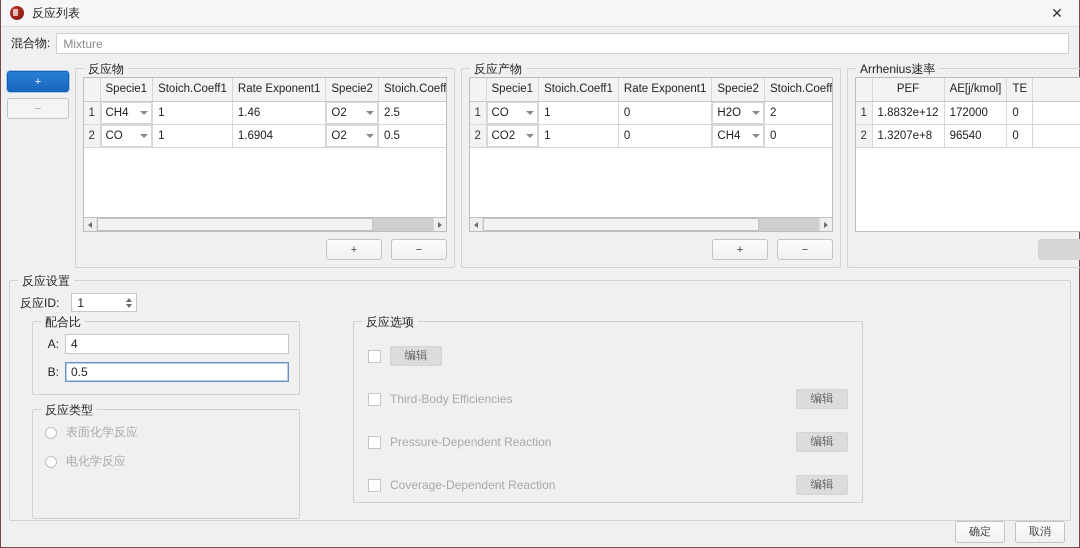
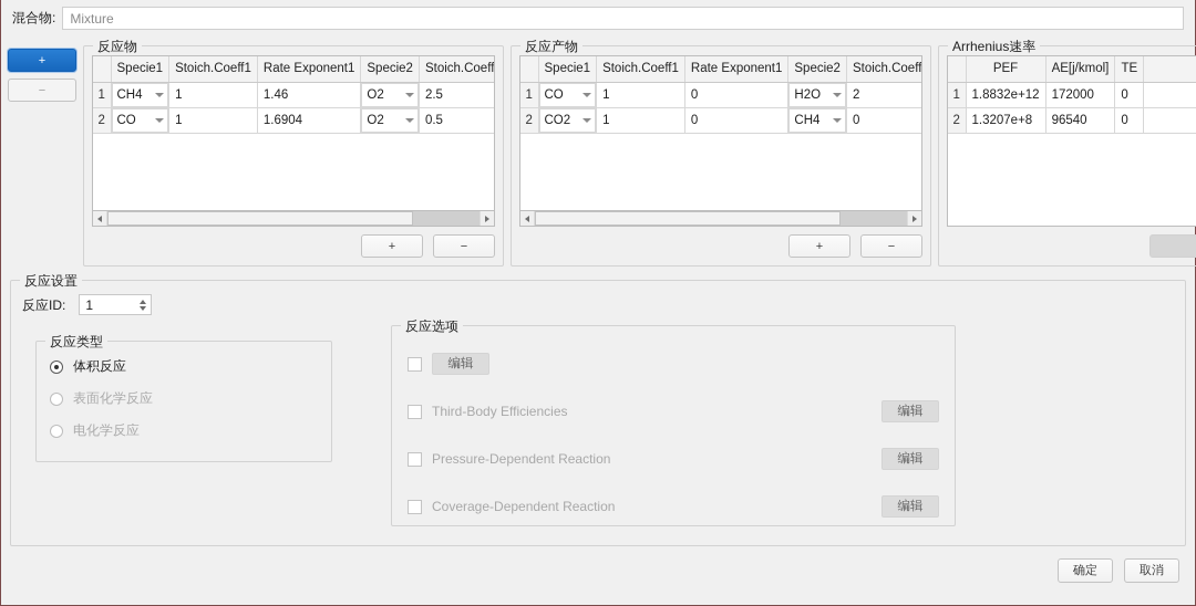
- 反应列表
- ✕
  混合物:
  Mixture
  +
  −
  反应物
  	Specie1	Stoich.Coeff1	Rate Exponent1	Specie2	Stoich.Coeff
  1	CH4	1	1.46	O2	2.5
  2	CO	1	1.6904	O2	0.5
  +
  −
  反应产物
  	Specie1	Stoich.Coeff1	Rate Exponent1	Specie2	Stoich.Coeff
  1	CO	1	0	H2O	2
  2	CO2	1	0	CH4	0
  +
  −
  Arrhenius速率
  	PEF	AE[j/kmol]	TE
  1	1.8832e+12	172000	0
  2	1.3207e+8	96540	0
  反应设置
  反应ID:
  1
- 配合比
- A:
- 4
- B:
- 0.5
  反应类型
+ 体积反应
  表面化学反应
  电化学反应
  反应选项
  编辑
  Third-Body Efficiencies
  编辑
  Pressure-Dependent Reaction
  编辑
  Coverage-Dependent Reaction
  编辑
  确定
  取消
